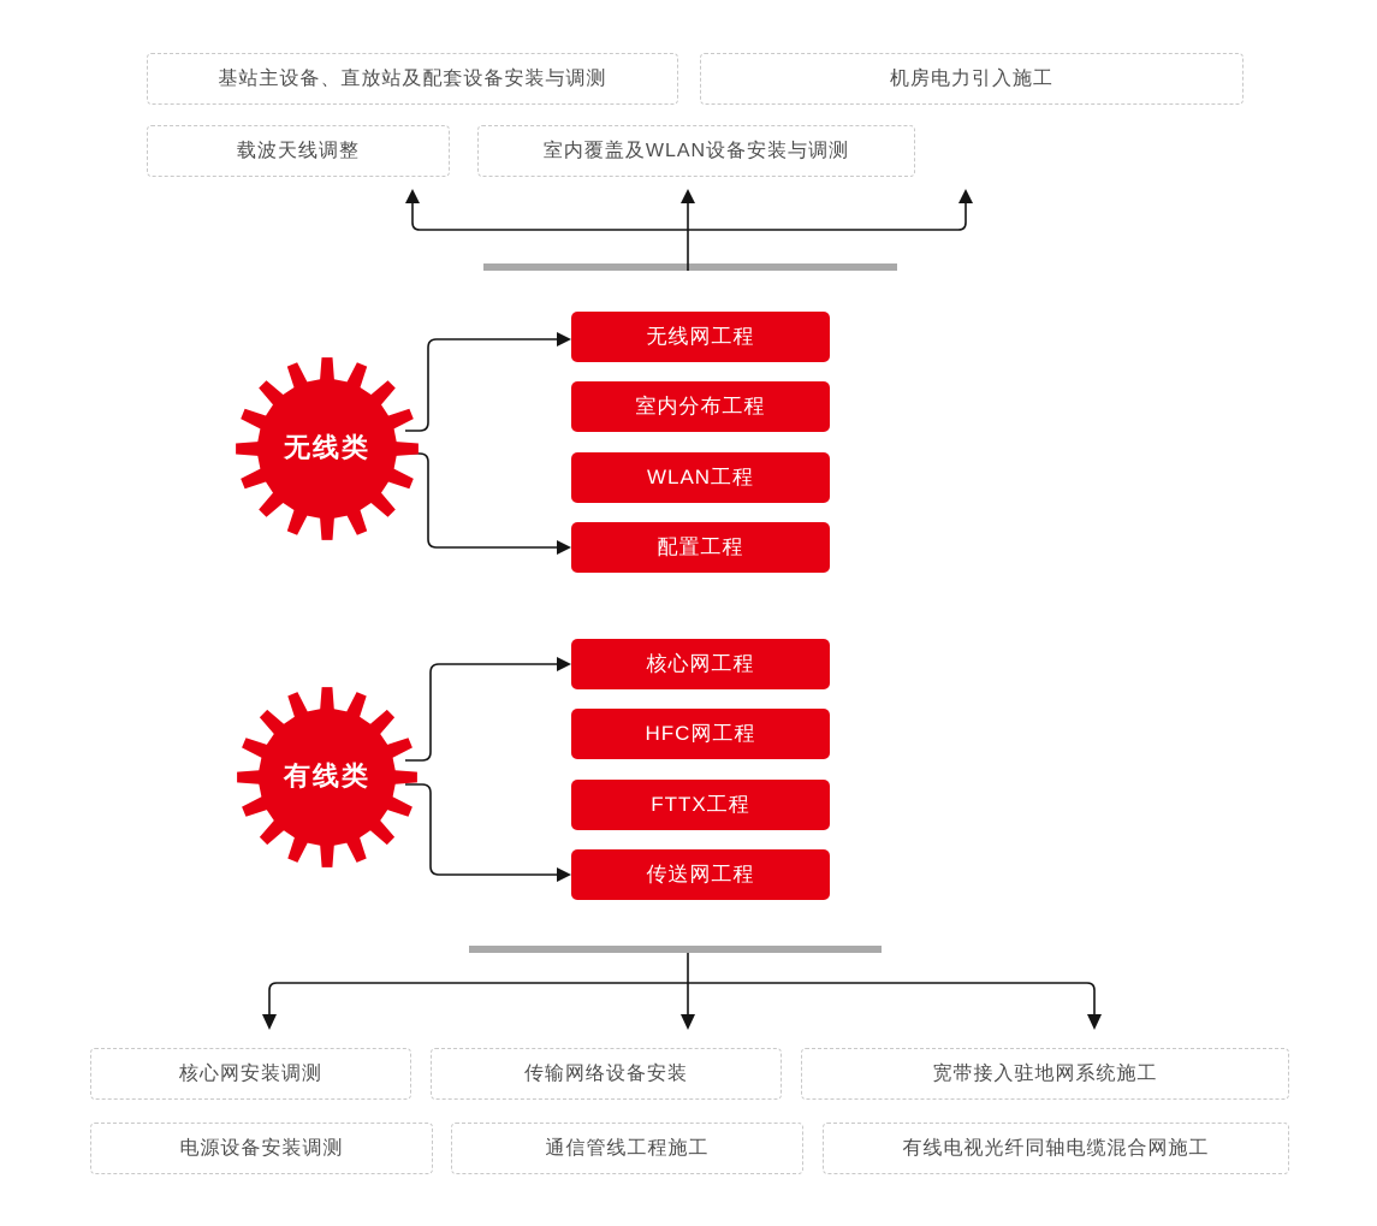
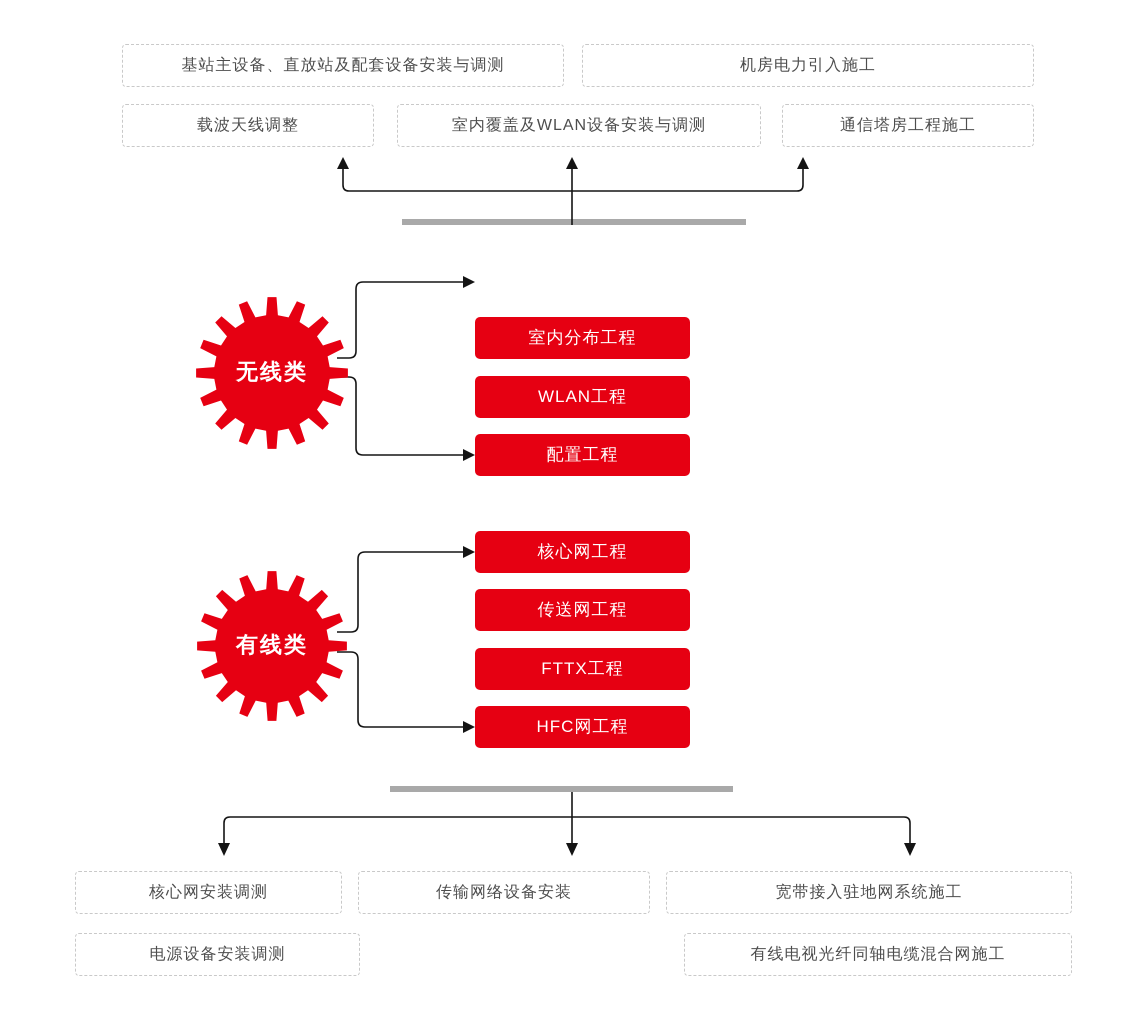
  基站主设备、直放站及配套设备安装与调测
  机房电力引入施工
  载波天线调整
  室内覆盖及WLAN设备安装与调测
+ 通信塔房工程施工
  无线类
- 无线网工程
  室内分布工程
  WLAN工程
  配置工程
  有线类
  核心网工程
- HFC网工程
+ 传送网工程
  FTTX工程
- 传送网工程
+ HFC网工程
  核心网安装调测
  传输网络设备安装
  宽带接入驻地网系统施工
  电源设备安装调测
- 通信管线工程施工
  有线电视光纤同轴电缆混合网施工
